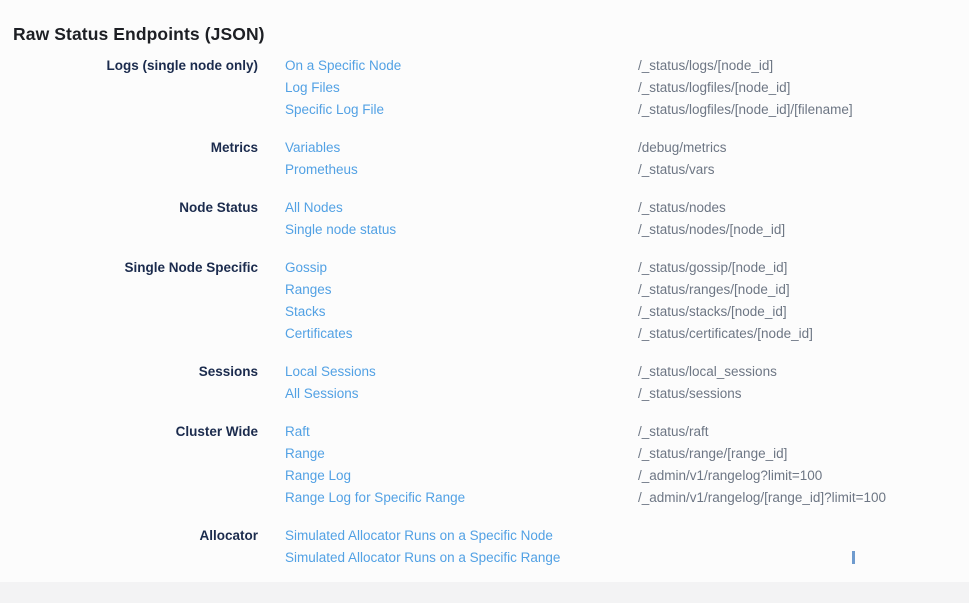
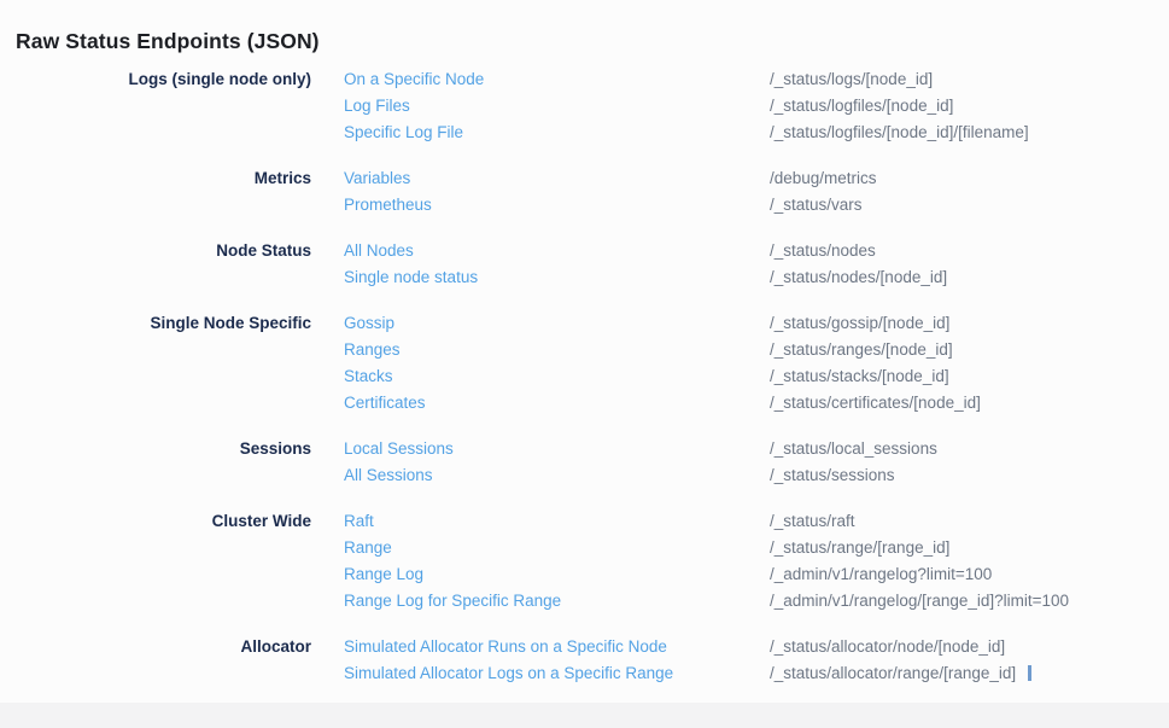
  Raw Status Endpoints (JSON)
  Logs (single node only)
  On a Specific Node
  Log Files
  Specific Log File
  /_status/logs/[node_id]
  /_status/logfiles/[node_id]
  /_status/logfiles/[node_id]/[filename]
  Metrics
  Variables
  Prometheus
  /debug/metrics
  /_status/vars
  Node Status
  All Nodes
  Single node status
  /_status/nodes
  /_status/nodes/[node_id]
  Single Node Specific
  Gossip
  Ranges
  Stacks
  Certificates
  /_status/gossip/[node_id]
  /_status/ranges/[node_id]
  /_status/stacks/[node_id]
  /_status/certificates/[node_id]
  Sessions
  Local Sessions
  All Sessions
  /_status/local_sessions
  /_status/sessions
  Cluster Wide
  Raft
  Range
  Range Log
  Range Log for Specific Range
  /_status/raft
  /_status/range/[range_id]
  /_admin/v1/rangelog?limit=100
  /_admin/v1/rangelog/[range_id]?limit=100
  Allocator
  Simulated Allocator Runs on a Specific Node
- Simulated Allocator Runs on a Specific Range
+ Simulated Allocator Logs on a Specific Range
+ /_status/allocator/node/[node_id]
+ /_status/allocator/range/[range_id]
